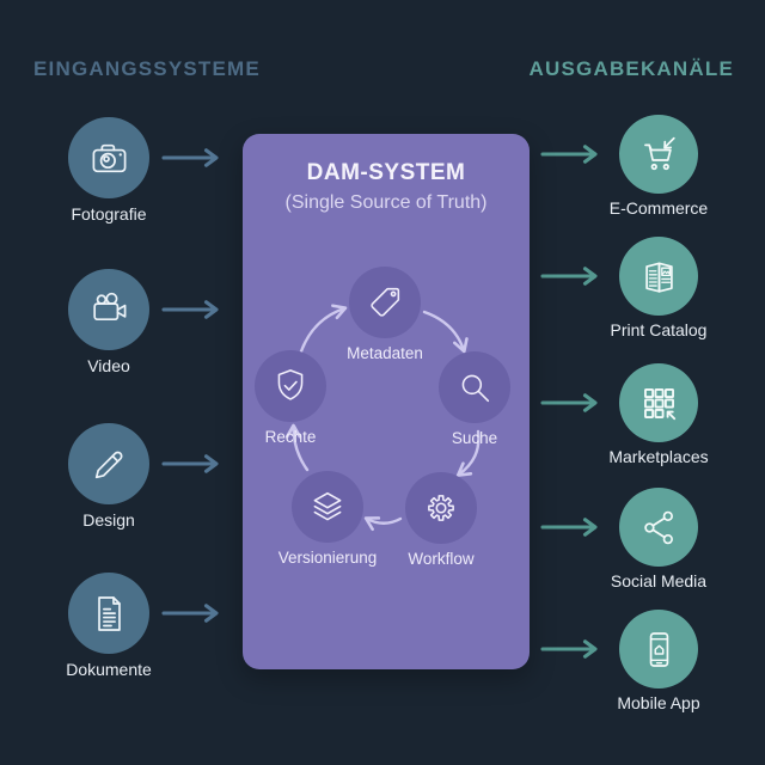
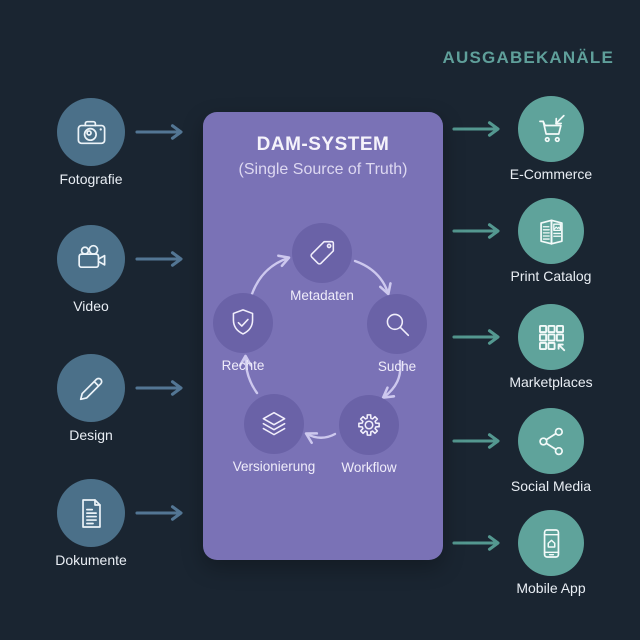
- EINGANGSSYSTEME
  AUSGABEKANÄLE
  Fotografie
  Video
  Design
  Dokumente
  E-Commerce
  Print Catalog
  Marketplaces
  Social Media
  Mobile App
  Metadaten
  Suche
  Workflow
  Versionierung
  Rechte
  DAM-SYSTEM
  (Single Source of Truth)
